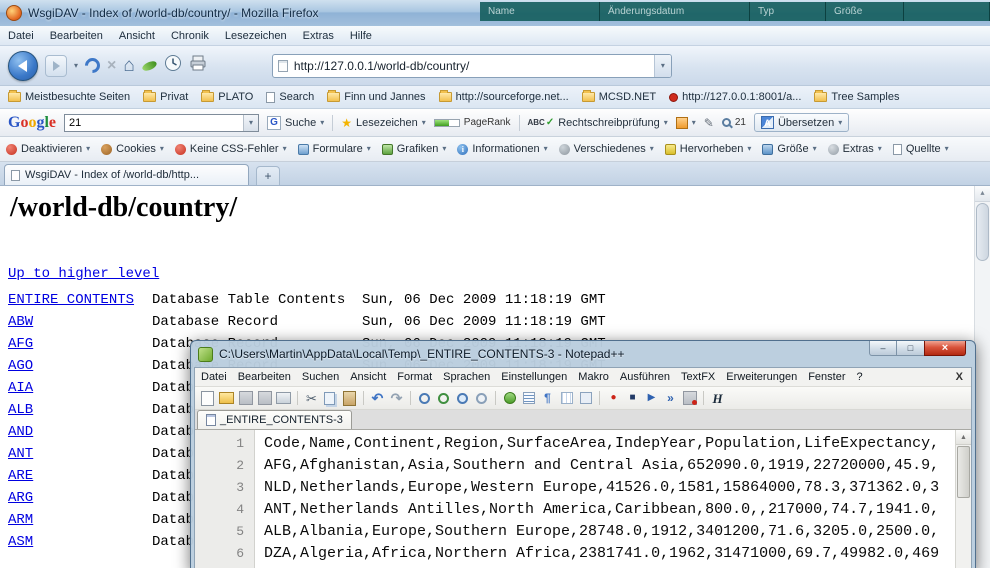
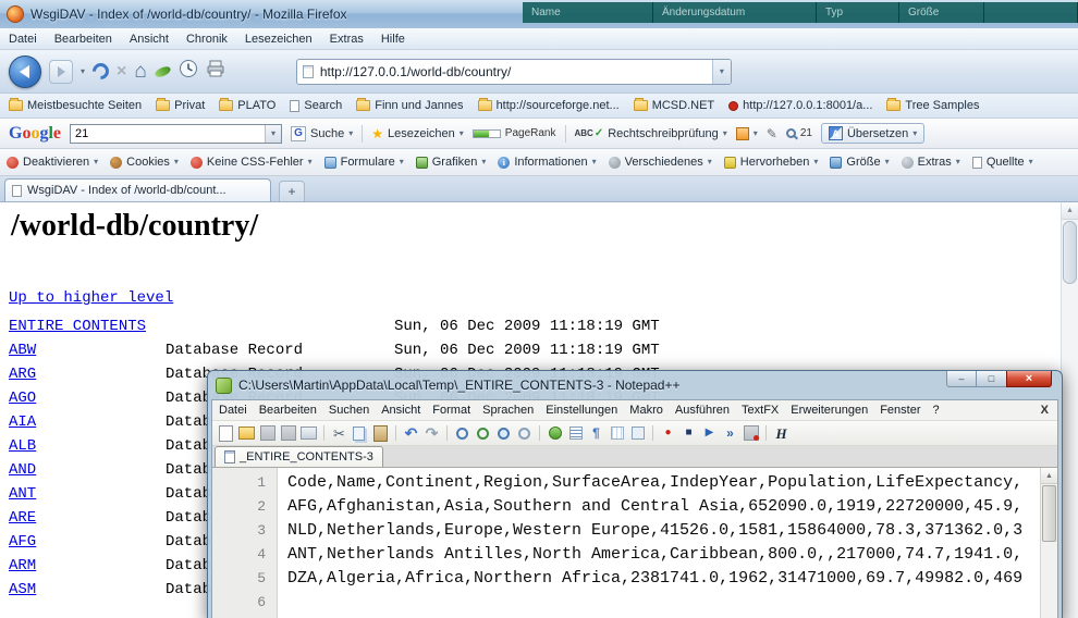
  WsgiDAV - Index of /world-db/country/ - Mozilla Firefox
  Name
  Änderungsdatum
  Typ
  Größe
  Datei
  Bearbeiten
  Ansicht
  Chronik
  Lesezeichen
  Extras
  Hilfe
  ▾
  ×
  ⌂
  http://127.0.0.1/world-db/country/
  ▾
  Meistbesuchte Seiten
  Privat
  PLATO
  Search
  Finn und Jannes
  http://sourceforge.net...
  MCSD.NET
  http://127.0.0.1:8001/a...
  Tree Samples
  Google
  21
  ▾
  G
  Suche
  ▾
  ★
  Lesezeichen
  ▾
  PageRank
  ABC
  ✓
  Rechtschreibprüfung
  ▾
  ▾
  ✎
  21
  A
  Übersetzen
  ▾
  Deaktivieren
  ▾
  Cookies
  ▾
  Keine CSS-Fehler
  ▾
  Formulare
  ▾
  Grafiken
  ▾
  i
  Informationen
  ▾
  Verschiedenes
  ▾
  Hervorheben
  ▾
  Größe
  ▾
  Extras
  ▾
  Quellte
  ▾
- WsgiDAV - Index of /world-db/http...
+ WsgiDAV - Index of /world-db/count...
  +
  /world-db/country/
  Up to higher level
  ENTIRE CONTENTS
- Database Table Contents
  Sun, 06 Dec 2009 11:18:19 GMT
  ABW
  Database Record
  Sun, 06 Dec 2009 11:18:19 GMT
- AFG
+ ARG
  AGO
  AIA
  ALB
  AND
  ANT
  ARE
- ARG
+ AFG
  ARM
  ASM
  ▲
  C:\Users\Martin\AppData\Local\Temp\_ENTIRE_CONTENTS-3 - Notepad++
  –
  □
  ×
  Datei
  Bearbeiten
  Suchen
  Ansicht
  Format
  Sprachen
  Einstellungen
  Makro
  Ausführen
  TextFX
  Erweiterungen
  Fenster
  ?
  X
  ✂
  ↶
  ↷
  ¶
  ●
  ■
  ▶
  »
  H
  _ENTIRE_CONTENTS-3
  1
  2
  3
  4
  5
  6
  Code,Name,Continent,Region,SurfaceArea,IndepYear,Population,LifeExpectancy,
  AFG,Afghanistan,Asia,Southern and Central Asia,652090.0,1919,22720000,45.9,
  NLD,Netherlands,Europe,Western Europe,41526.0,1581,15864000,78.3,371362.0,3
  ANT,Netherlands Antilles,North America,Caribbean,800.0,,217000,74.7,1941.0,
- ALB,Albania,Europe,Southern Europe,28748.0,1912,3401200,71.6,3205.0,2500.0,
  DZA,Algeria,Africa,Northern Africa,2381741.0,1962,31471000,69.7,49982.0,469
